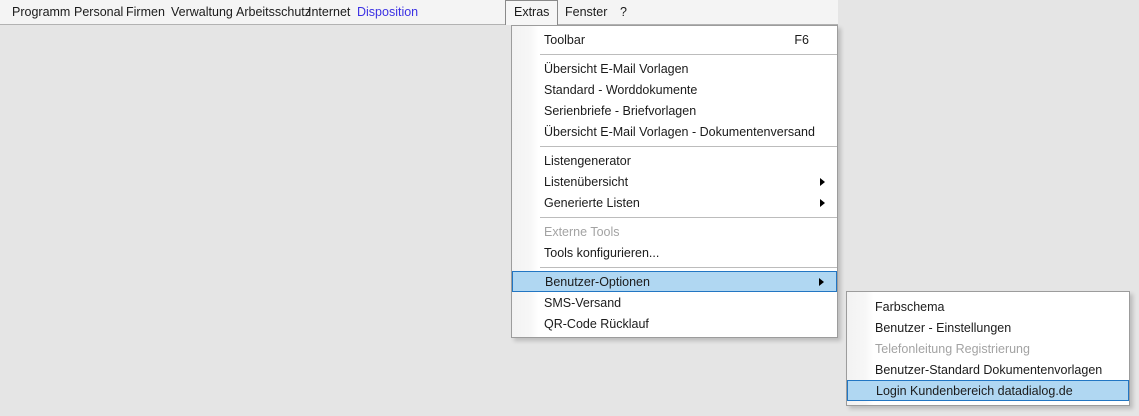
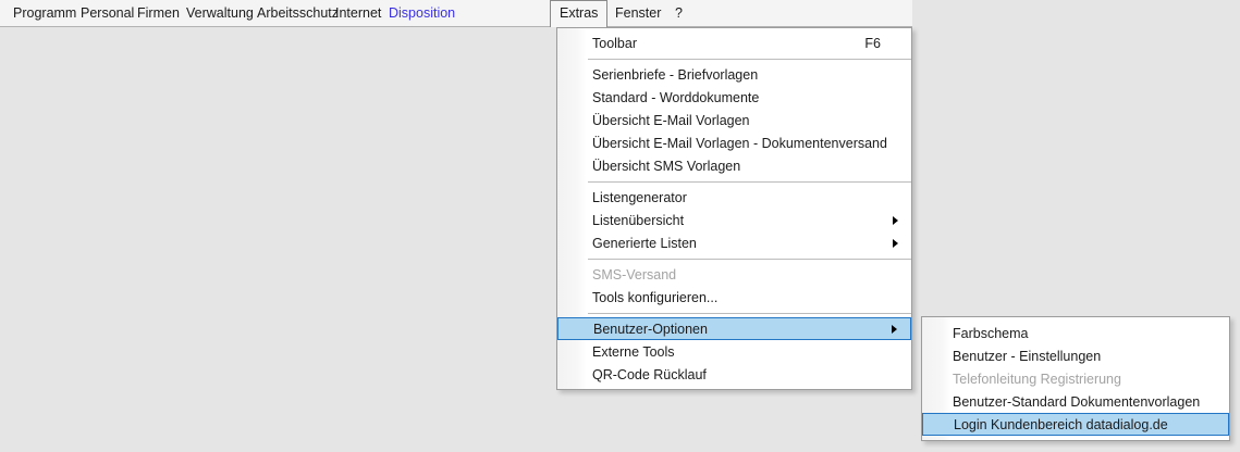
  Programm
  Personal
  Firmen
  Verwaltung
  Arbeitsschutz
  Internet
  Disposition
  Extras
  Fenster
  ?
  Toolbar
  F6
- Übersicht E-Mail Vorlagen
+ Serienbriefe - Briefvorlagen
  Standard - Worddokumente
- Serienbriefe - Briefvorlagen
+ Übersicht E-Mail Vorlagen
  Übersicht E-Mail Vorlagen - Dokumentenversand
+ Übersicht SMS Vorlagen
  Listengenerator
  Listenübersicht
  Generierte Listen
- Externe Tools
+ SMS-Versand
  Tools konfigurieren...
  Benutzer-Optionen
- SMS-Versand
+ Externe Tools
  QR-Code Rücklauf
  Farbschema
  Benutzer - Einstellungen
  Telefonleitung Registrierung
  Benutzer-Standard Dokumentenvorlagen
  Login Kundenbereich datadialog.de
